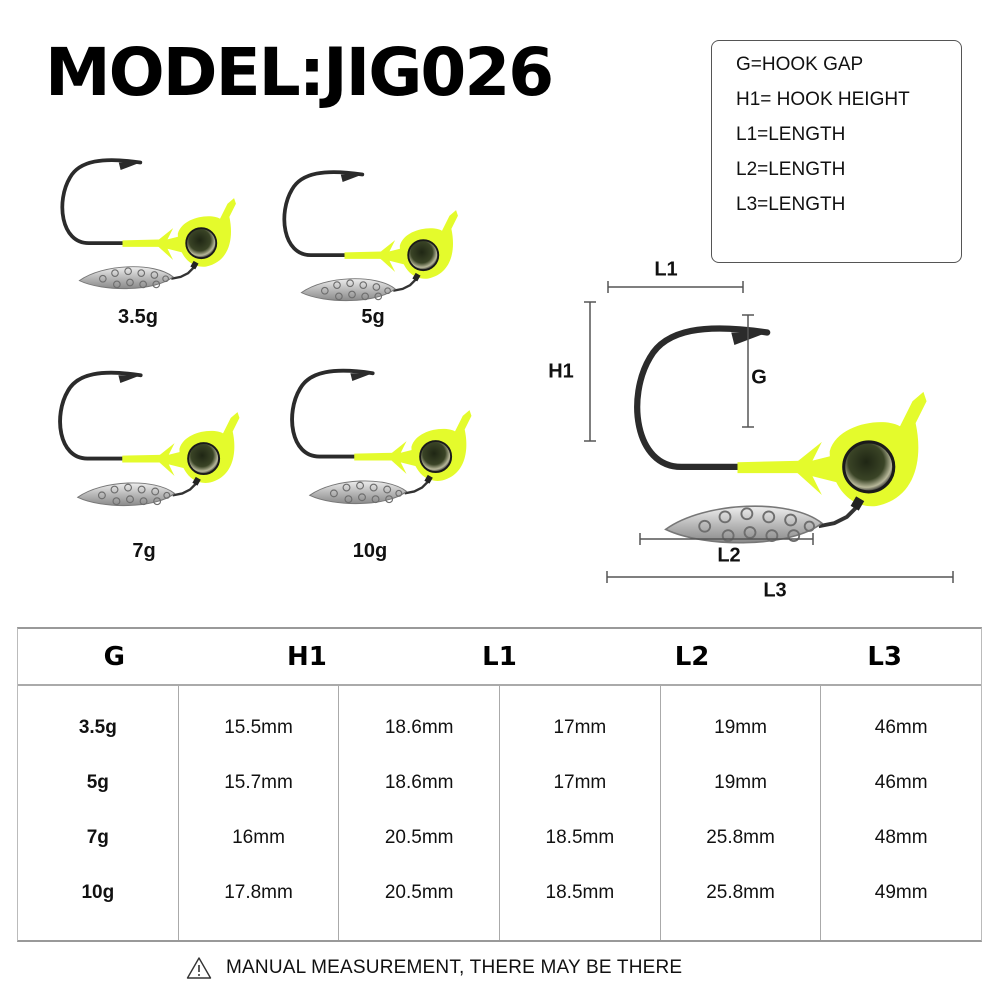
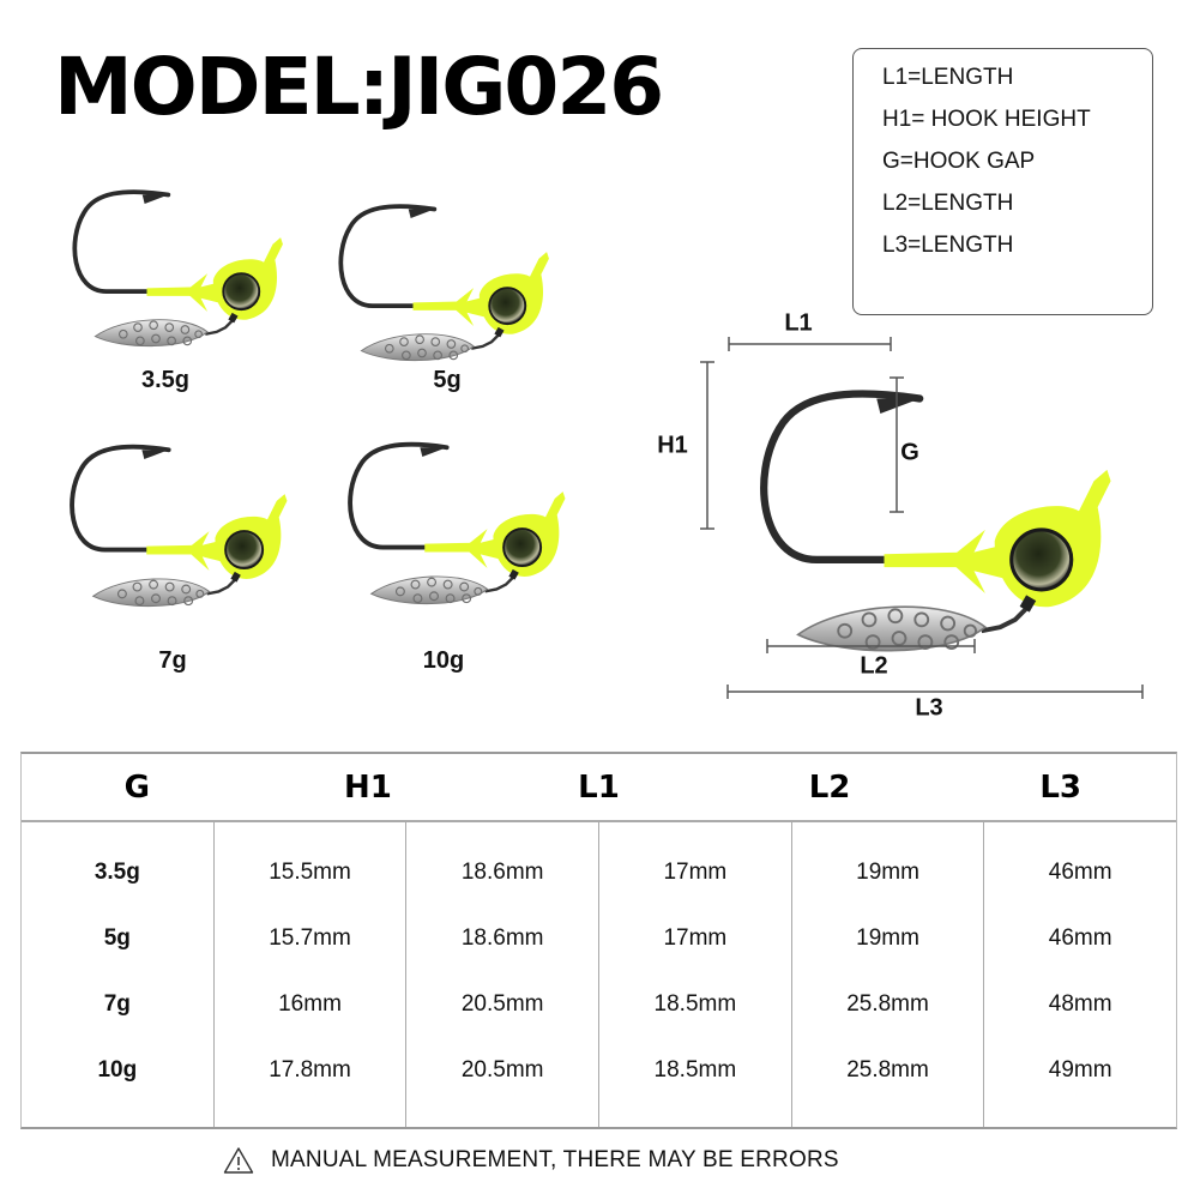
  MODEL:JIG026
- G=HOOK GAP
+ L1=LENGTH
  H1= HOOK HEIGHT
- L1=LENGTH
+ G=HOOK GAP
  L2=LENGTH
  L3=LENGTH
  3.5g
  5g
  7g
  10g
  L1
  H1
  G
  L2
  L3
  G
  H1
  L1
  L2
  L3
  3.5g
  5g
  7g
  10g
  15.5mm
  15.7mm
  16mm
  17.8mm
  18.6mm
  18.6mm
  20.5mm
  20.5mm
  17mm
  17mm
  18.5mm
  18.5mm
  19mm
  19mm
  25.8mm
  25.8mm
  46mm
  46mm
  48mm
  49mm
- MANUAL MEASUREMENT, THERE MAY BE THERE
+ MANUAL MEASUREMENT, THERE MAY BE ERRORS
